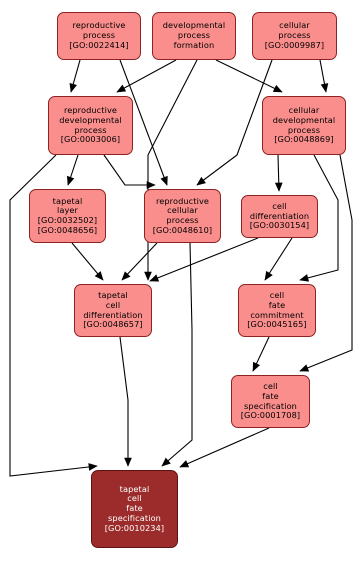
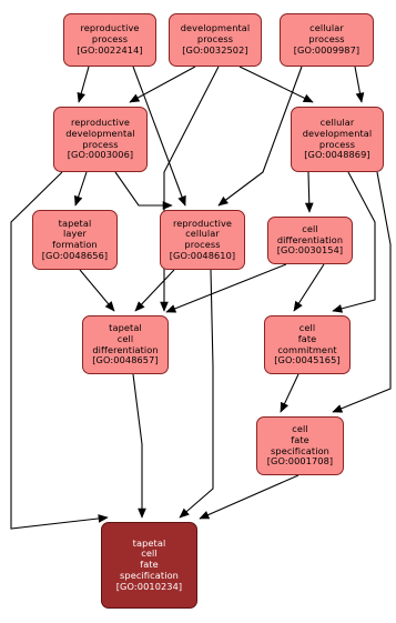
  reproductive
  process
  [GO:0022414]
  developmental
  process
- formation
+ [GO:0032502]
  cellular
  process
  [GO:0009987]
  reproductive
  developmental
  process
  [GO:0003006]
  cellular
  developmental
  process
  [GO:0048869]
  tapetal
  layer
- [GO:0032502]
+ formation
  [GO:0048656]
  reproductive
  cellular
  process
  [GO:0048610]
  cell
  differentiation
  [GO:0030154]
  tapetal
  cell
  differentiation
  [GO:0048657]
  cell
  fate
  commitment
  [GO:0045165]
  cell
  fate
  specification
  [GO:0001708]
  tapetal
  cell
  fate
  specification
  [GO:0010234]
